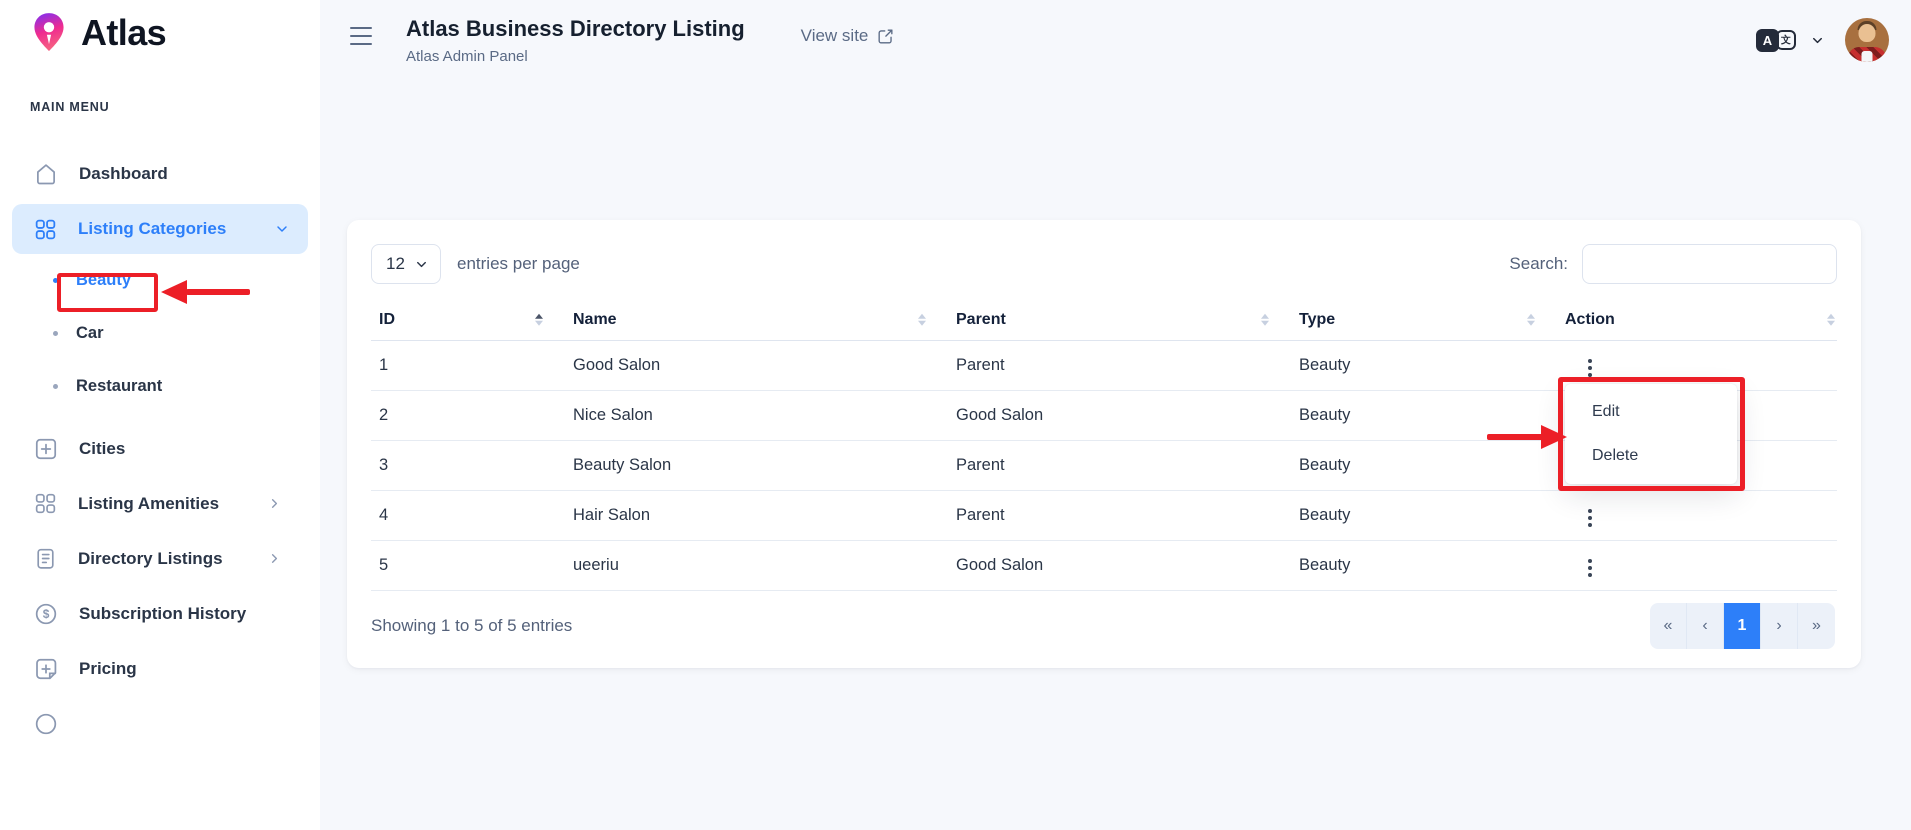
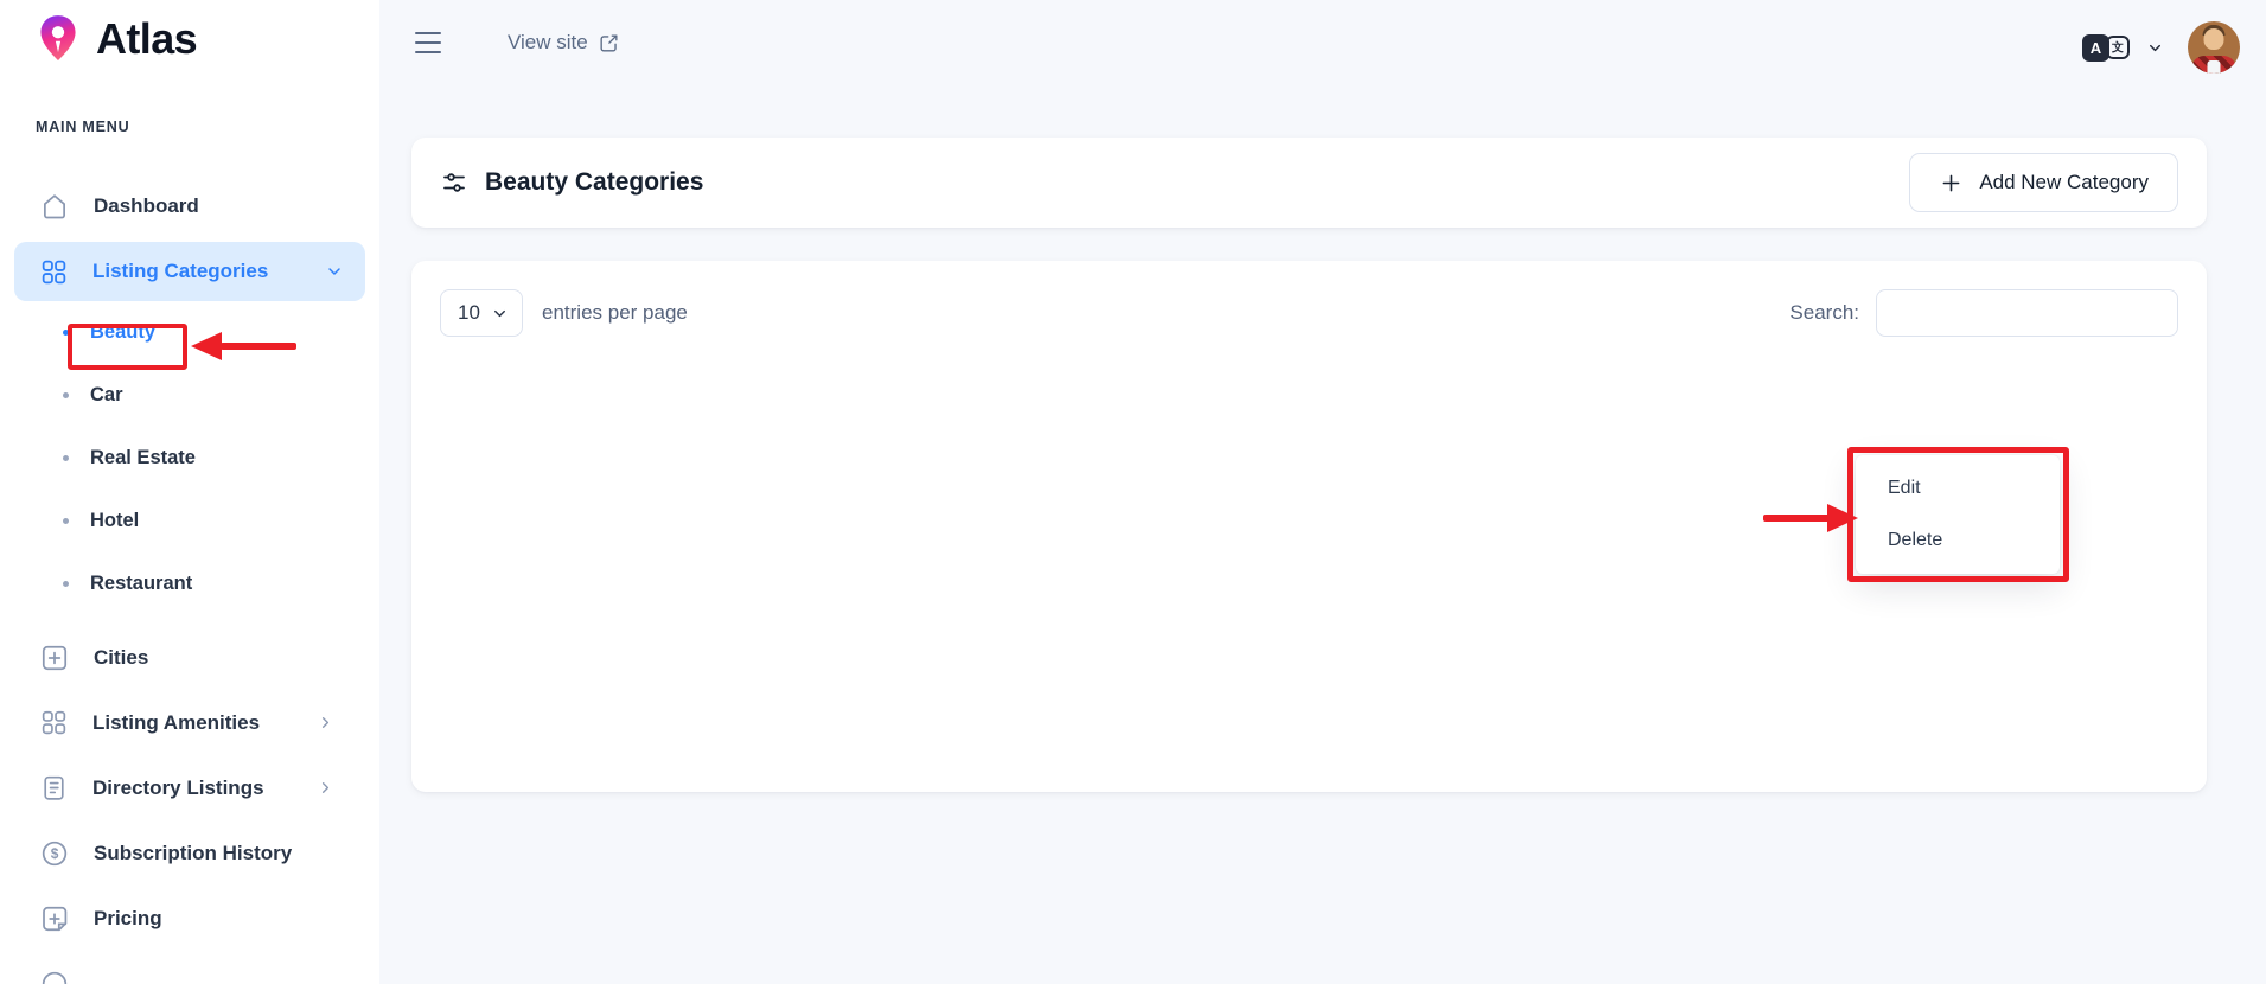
  Atlas
  MAIN MENU
  Dashboard
  Listing Categories
  Beauty
  Car
+ Real Estate
+ Hotel
  Restaurant
  Cities
  Listing Amenities
  Directory Listings
  $
  Subscription History
  Pricing
- Atlas Business Directory Listing
- Atlas Admin Panel
  View site
  A
  文
+ Beauty Categories
+ Add New Category
- 12
+ 10
  entries per page
  Search:
- ID	Name	Parent	Type	Action
- 1	Good Salon	Parent	Beauty
- 2	Nice Salon	Good Salon	Beauty
- 3	Beauty Salon	Parent	Beauty
- 4	Hair Salon	Parent	Beauty
- 5	ueeriu	Good Salon	Beauty
- Showing 1 to 5 of 5 entries
- «
- ‹
- 1
- ›
- »
  Edit
  Delete
